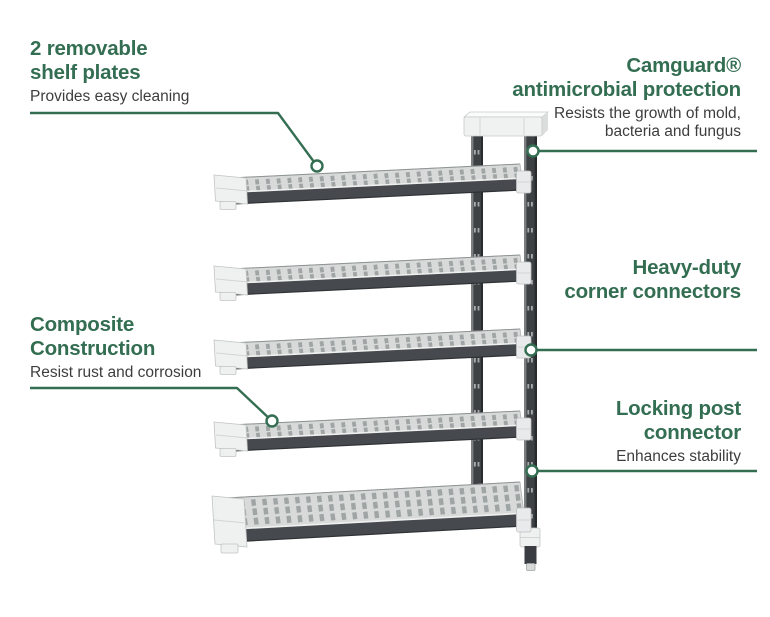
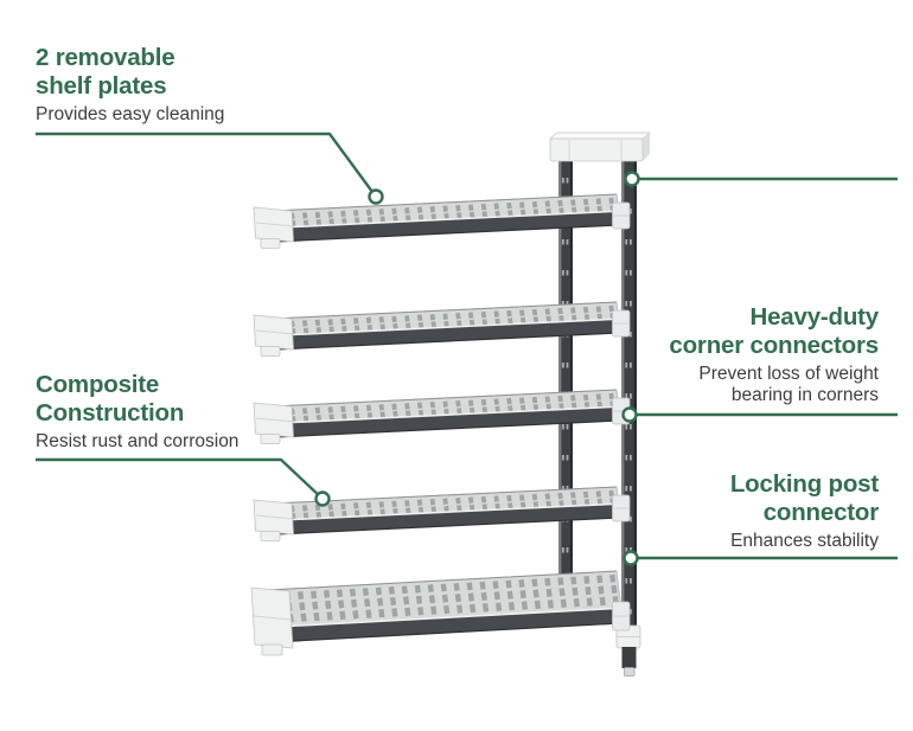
  2 removable
  shelf plates
  Provides easy cleaning
- Camguard®
- antimicrobial protection
- Resists the growth of mold,
- bacteria and fungus
  Composite
  Construction
  Resist rust and corrosion
  Heavy-duty
  corner connectors
+ Prevent loss of weight
+ bearing in corners
  Locking post
  connector
  Enhances stability
